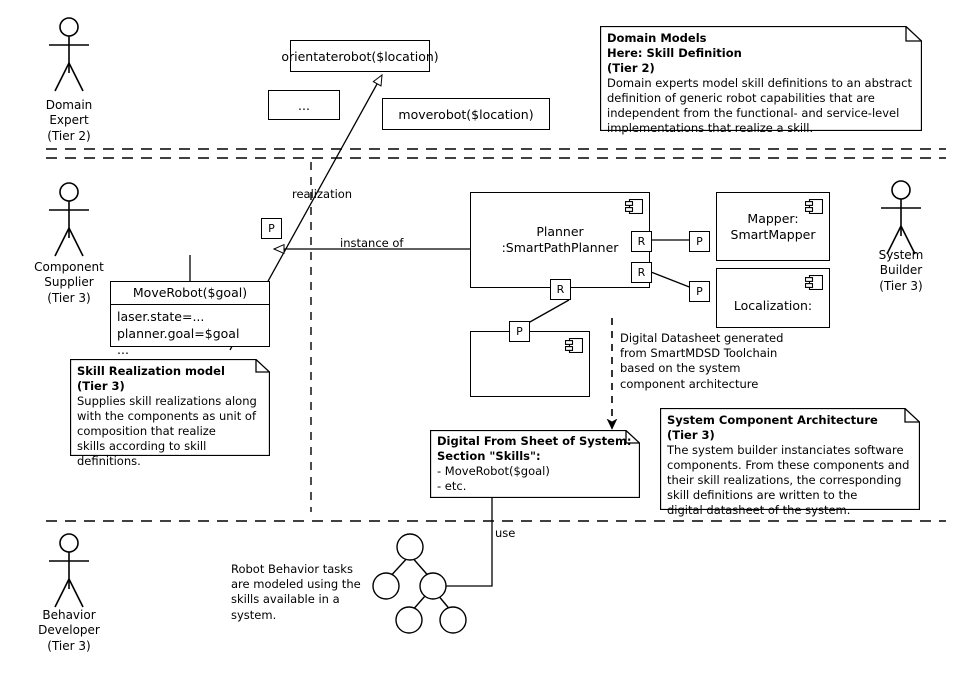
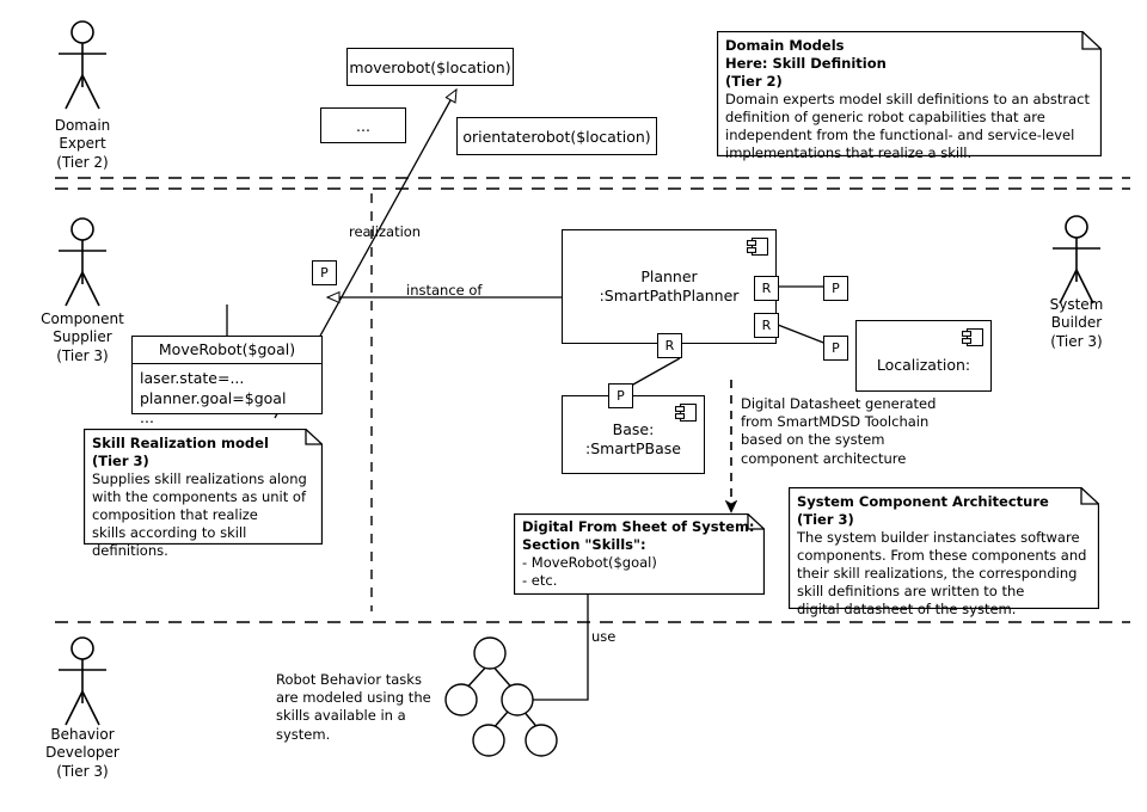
  Domain
  Expert
  (Tier 2)
  Component
  Supplier
  (Tier 3)
  System
  Builder
  (Tier 3)
  Behavior
  Developer
  (Tier 3)
- orientaterobot($location)
+ moverobot($location)
  ...
- moverobot($location)
+ orientaterobot($location)
  Domain Models
  Here: Skill Definition
  (Tier 2)
  Domain experts model skill definitions to an abstract
  definition of generic robot capabilities that are
  independent from the functional- and service-level
  implementations that realize a skill.
  P
  MoveRobot($goal)
  laser.state=...
  planner.goal=$goal
  ...
  Skill Realization model
  (Tier 3)
  Supplies skill realizations along
  with the components as unit of
  composition that realize
  skills according to skill
  definitions.
  realization
  instance of
  use
  Planner
  :SmartPathPlanner
- Mapper:
- SmartMapper
  Localization:
+ Base:
+ :SmartPBase
  R
  R
  R
  P
  P
  P
  Digital Datasheet generated
  from SmartMDSD Toolchain
  based on the system
  component architecture
  Digital From Sheet of System:
  Section "Skills":
  - MoveRobot($goal)
  - etc.
  System Component Architecture
  (Tier 3)
  The system builder instanciates software
  components. From these components and
  their skill realizations, the corresponding
  skill definitions are written to the
  digital datasheet of the system.
  Robot Behavior tasks
  are modeled using the
  skills available in a
  system.
